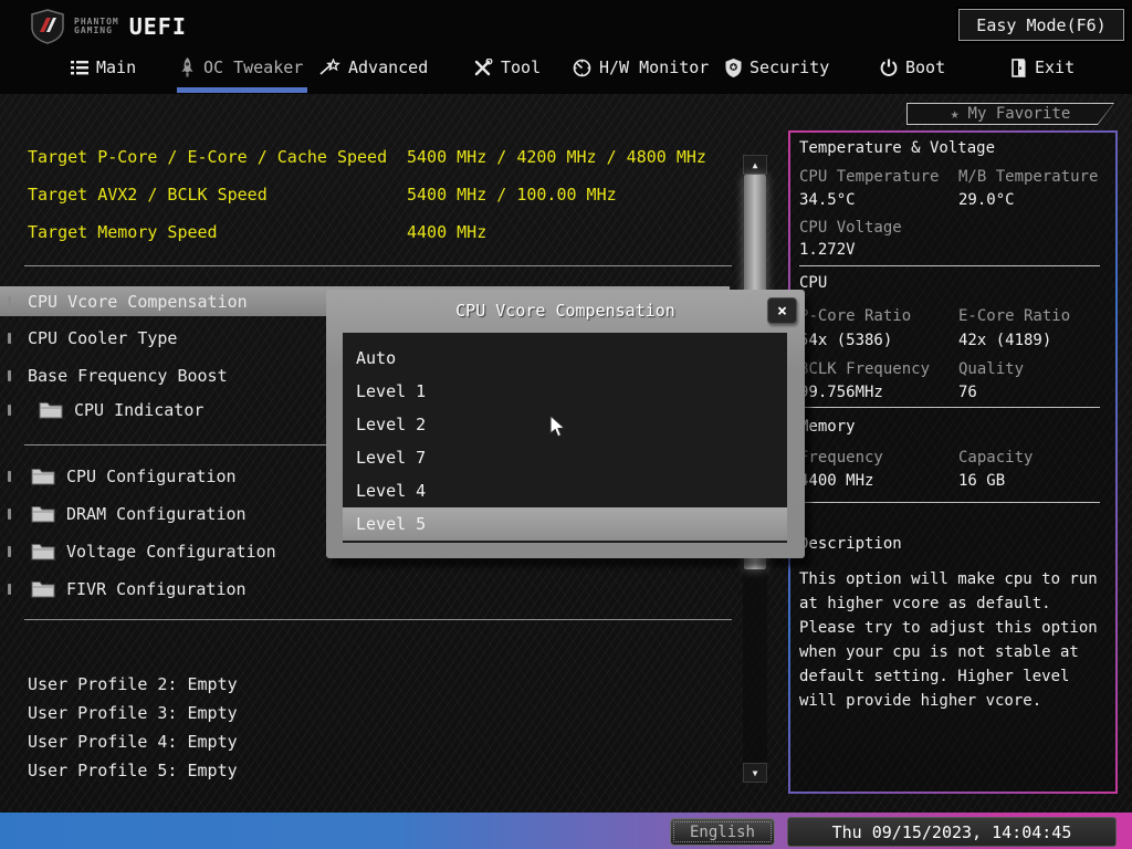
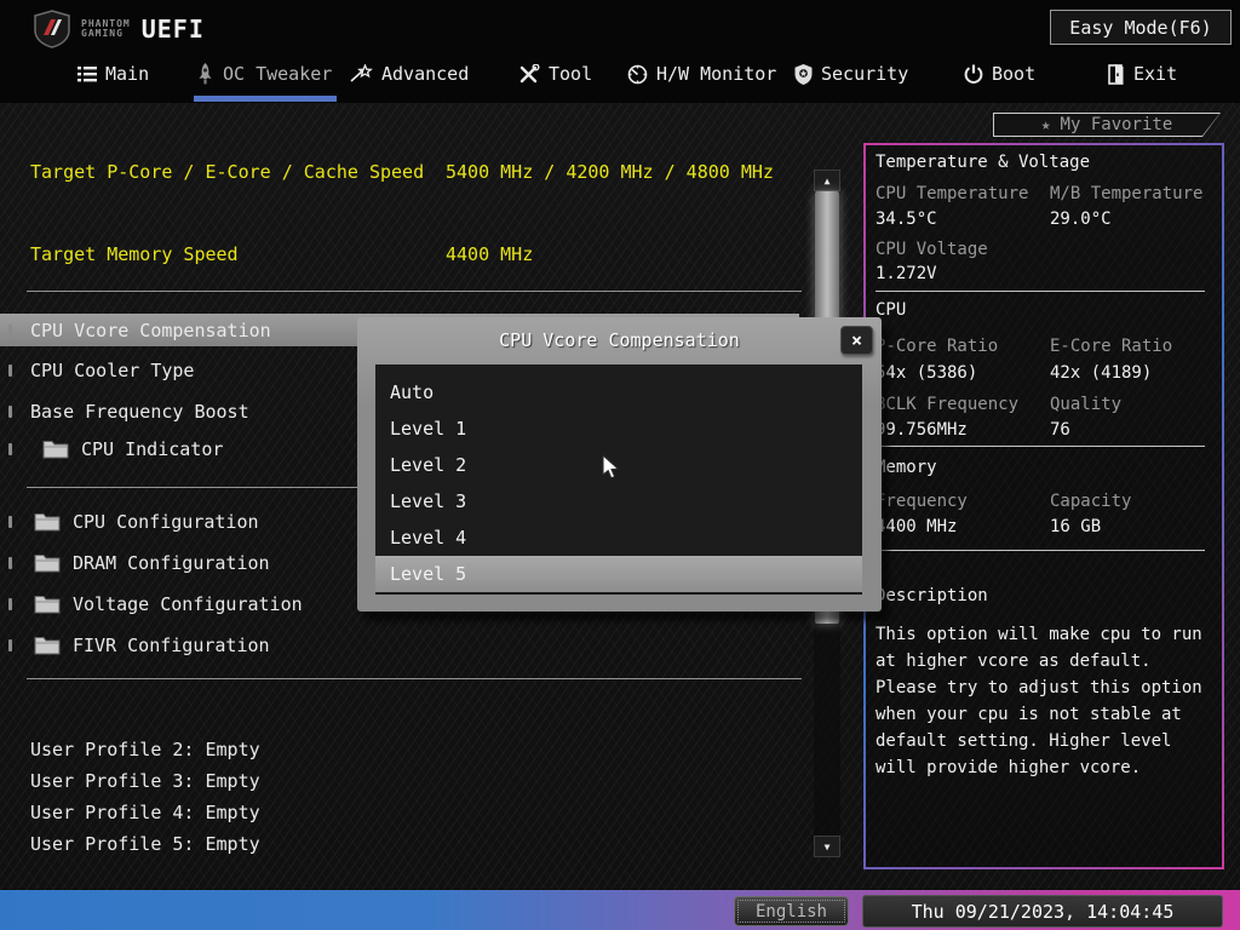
  PHANTOM
  GAMING
  UEFI
  Easy Mode(F6)
  Main
  OC Tweaker
  Advanced
  Tool
  H/W Monitor
  Security
  Boot
  Exit
  ★
  My Favorite
  Target P-Core / E-Core / Cache Speed
  5400 MHz / 4200 MHz / 4800 MHz
- Target AVX2 / BCLK Speed
- 5400 MHz / 100.00 MHz
  Target Memory Speed
  4400 MHz
  CPU Vcore Compensation
  CPU Cooler Type
  Base Frequency Boost
  CPU Indicator
  CPU Configuration
  DRAM Configuration
  Voltage Configuration
  FIVR Configuration
  User Profile 2: Empty
  User Profile 3: Empty
  User Profile 4: Empty
  User Profile 5: Empty
  ▲
  ▼
  Temperature & Voltage
  CPU Temperature
  M/B Temperature
  34.5°C
  29.0°C
  CPU Voltage
  1.272V
  CPU
  -Core Ratio
  E-Core Ratio
  4x (5386)
  42x (4189)
  CLK Frequency
  Quality
  9.756MHz
  76
  emory
  requency
  Capacity
  400 MHz
  16 GB
  escription
  This option will make cpu to run at higher vcore as default. Please try to adjust this option when your cpu is not stable at default setting. Higher level will provide higher vcore.
  CPU Vcore Compensation
  ×
  Auto
  Level 1
  Level 2
- Level 7
+ Level 3
  Level 4
  Level 5
  English
- Thu 09/15/2023, 14:04:45
+ Thu 09/21/2023, 14:04:45
